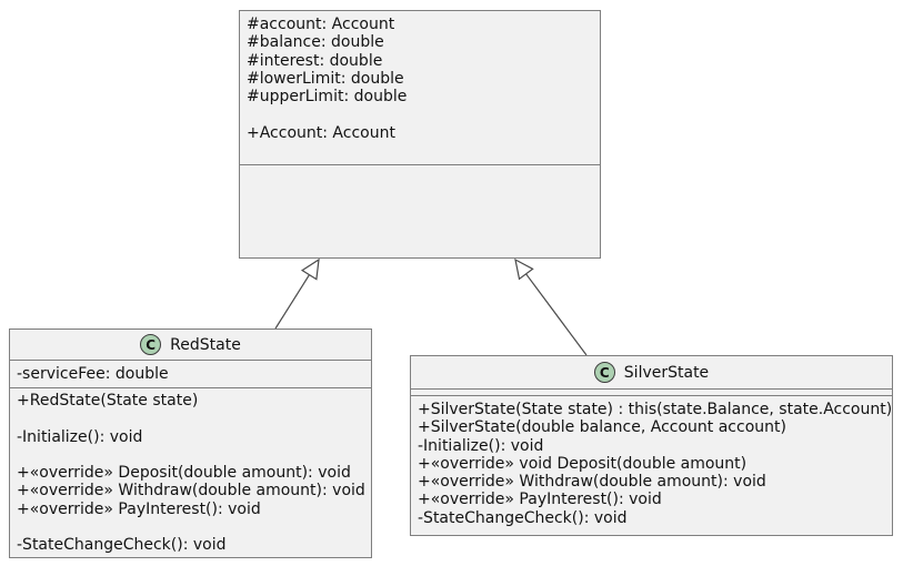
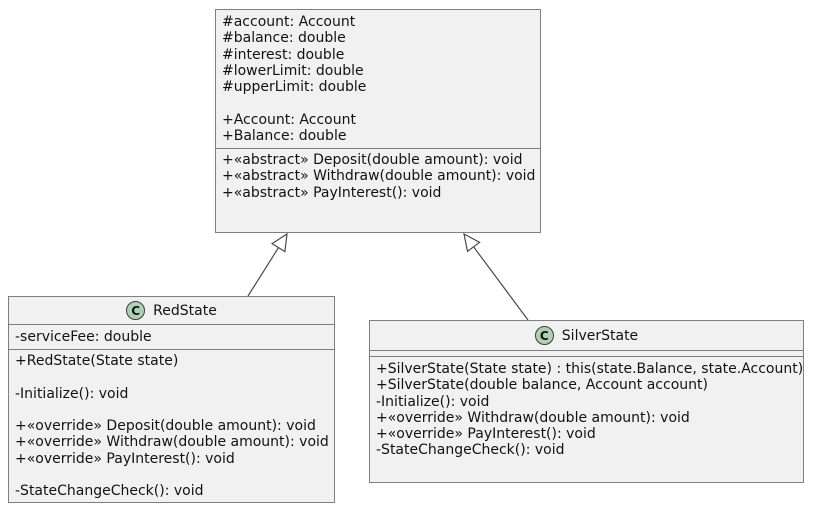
  #account: Account
  #balance: double
  #interest: double
  #lowerLimit: double
  #upperLimit: double
  +Account: Account
+ +Balance: double
+ +«abstract» Deposit(double amount): void
+ +«abstract» Withdraw(double amount): void
+ +«abstract» PayInterest(): void
  C
  RedState
  -serviceFee: double
  +RedState(State state)
  -Initialize(): void
  +«override» Deposit(double amount): void
  +«override» Withdraw(double amount): void
  +«override» PayInterest(): void
  -StateChangeCheck(): void
  C
  SilverState
  +SilverState(State state) : this(state.Balance, state.Account)
  +SilverState(double balance, Account account)
  -Initialize(): void
- +«override» void Deposit(double amount)
  +«override» Withdraw(double amount): void
  +«override» PayInterest(): void
  -StateChangeCheck(): void
